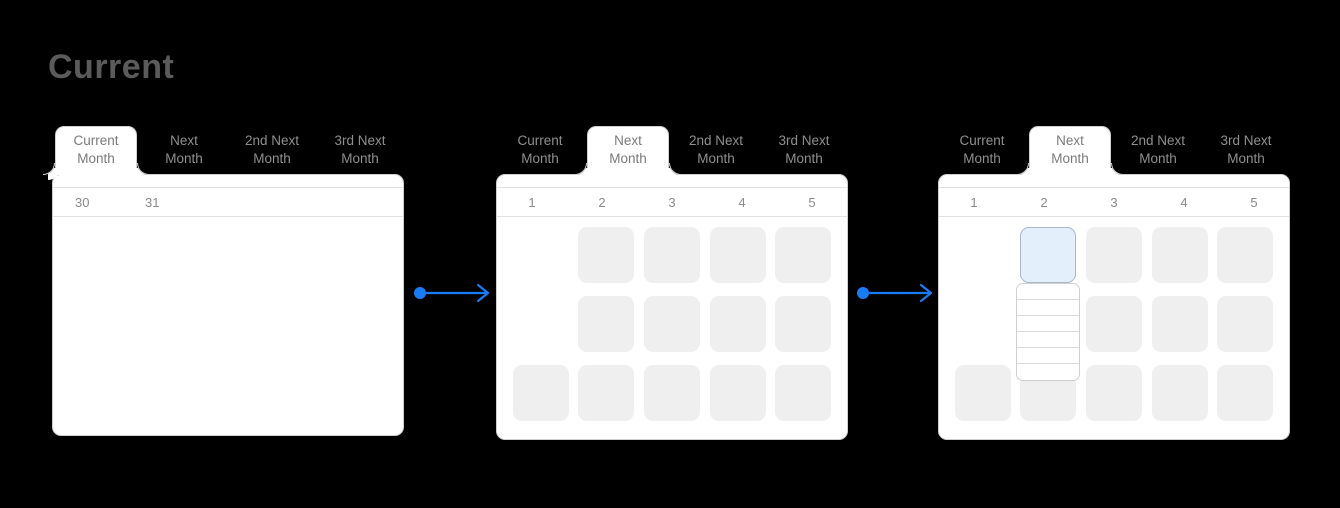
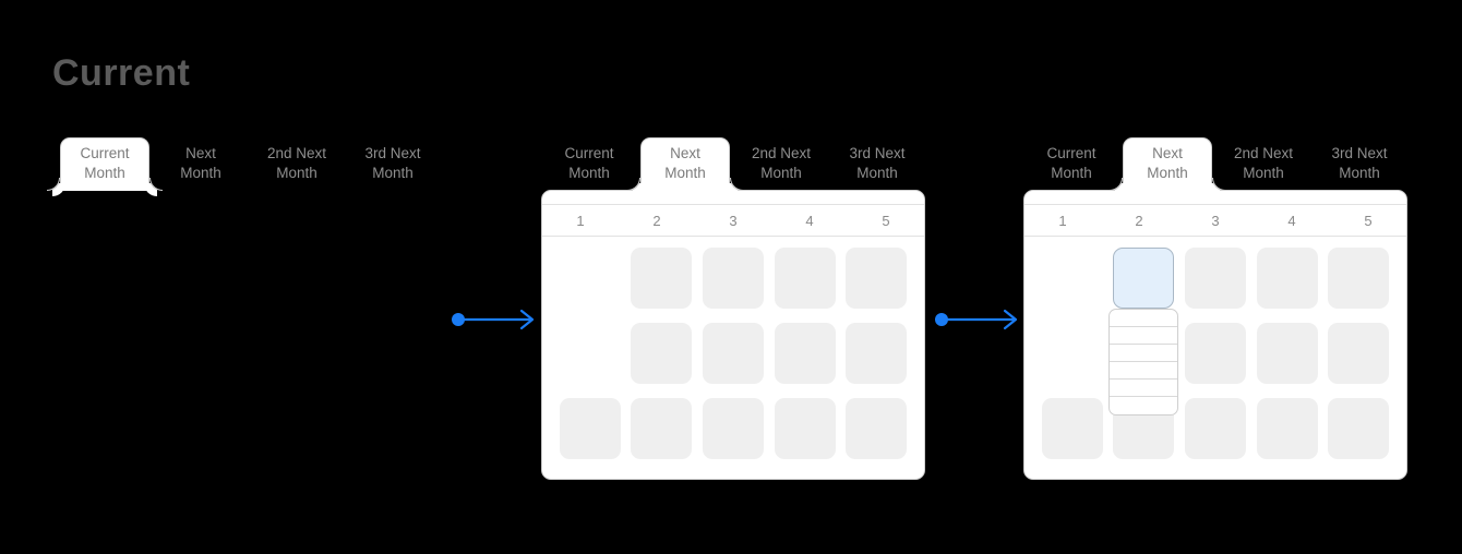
  Current
  Current
  Month
  Next
  Month
  2nd Next
  Month
  3rd Next
  Month
- 30
- 31
  Current
  Month
  Next
  Month
  2nd Next
  Month
  3rd Next
  Month
  1
  2
  3
  4
  5
  Current
  Month
  Next
  Month
  2nd Next
  Month
  3rd Next
  Month
  1
  2
  3
  4
  5
